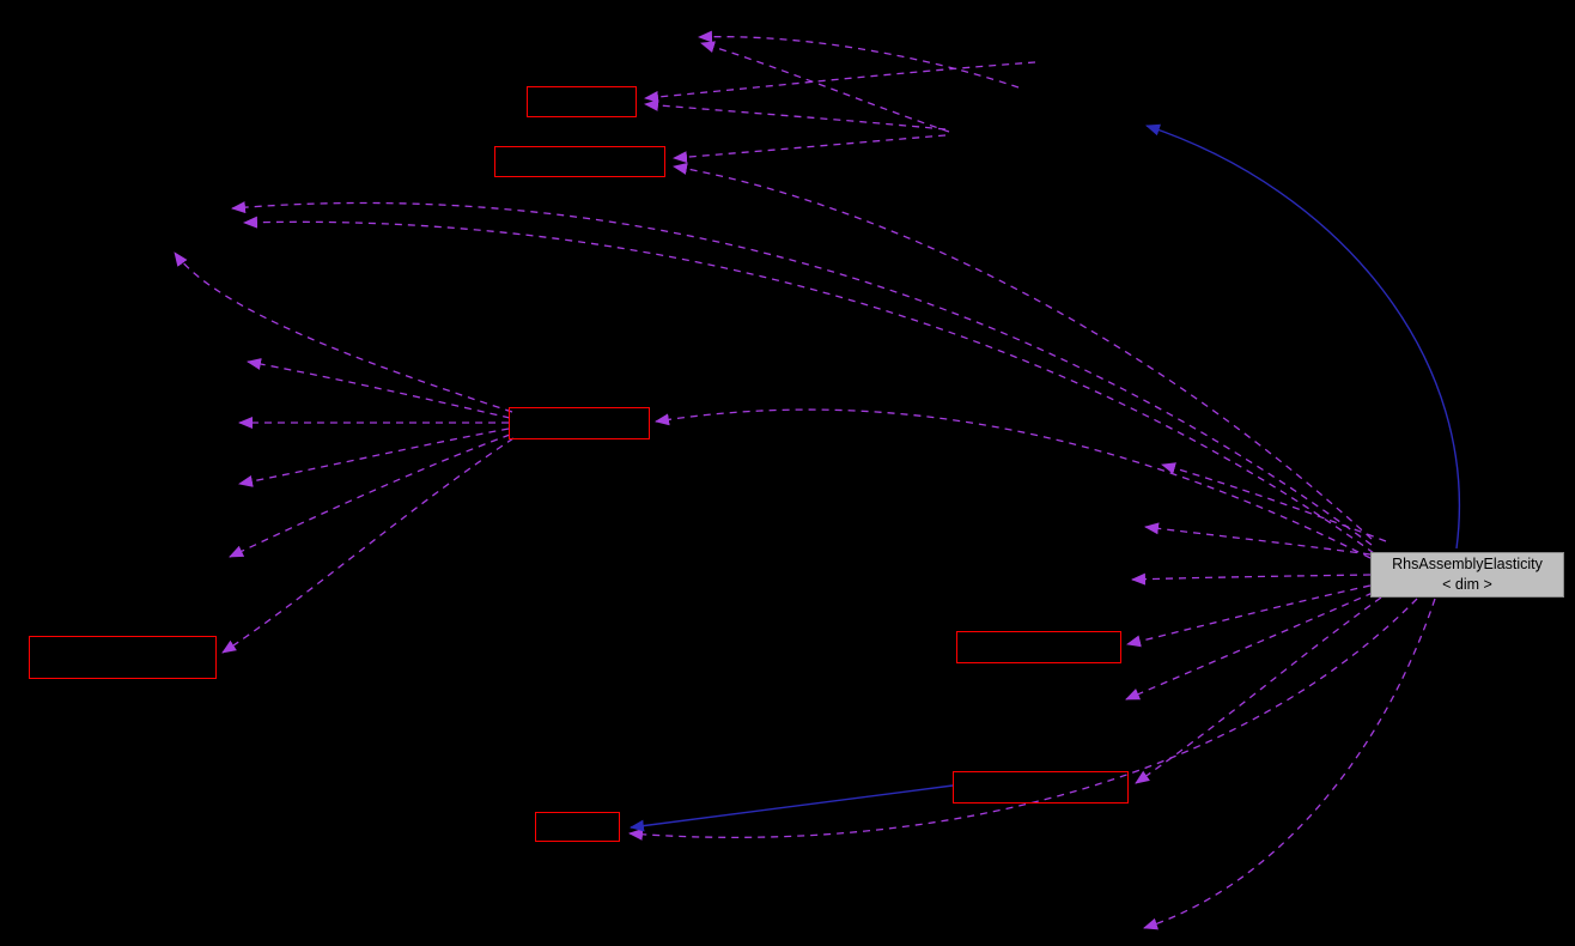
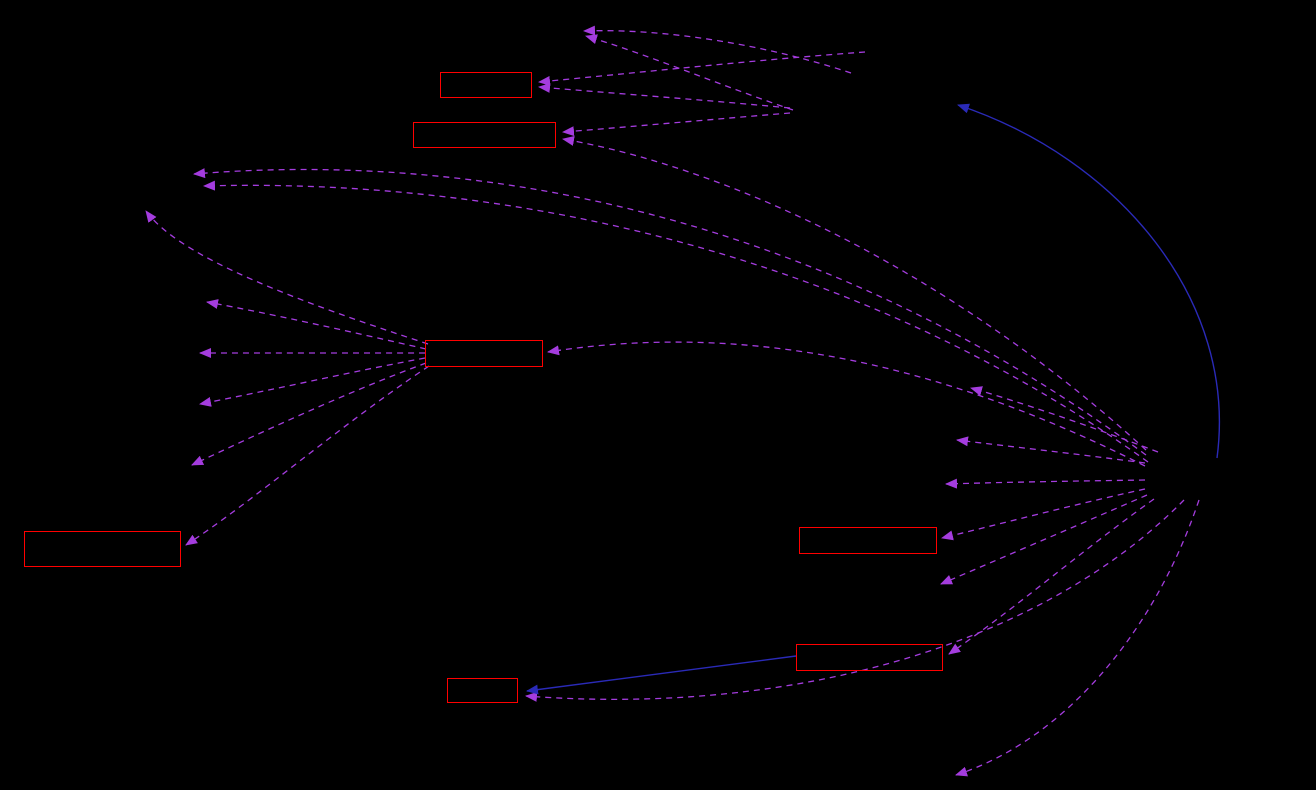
- RhsAssemblyElasticity
- < dim >
